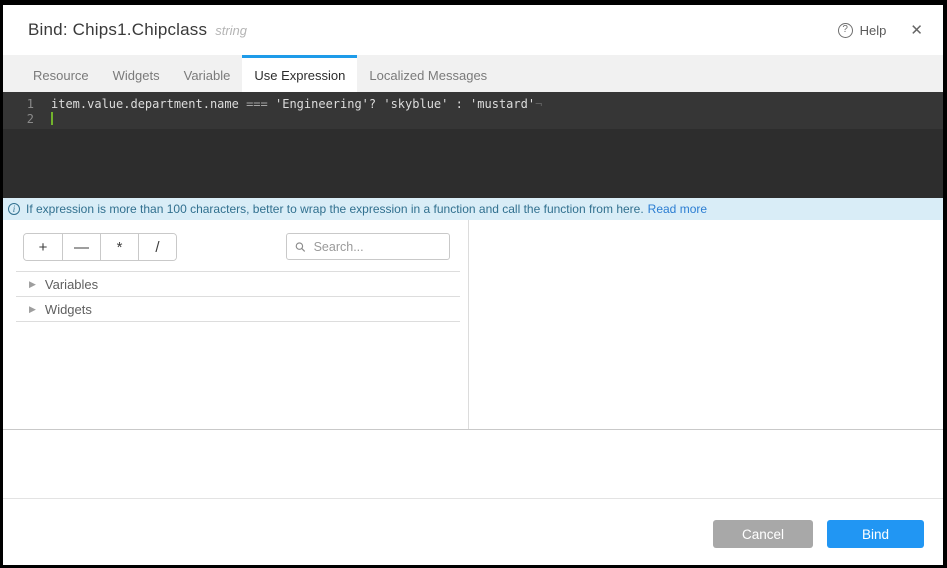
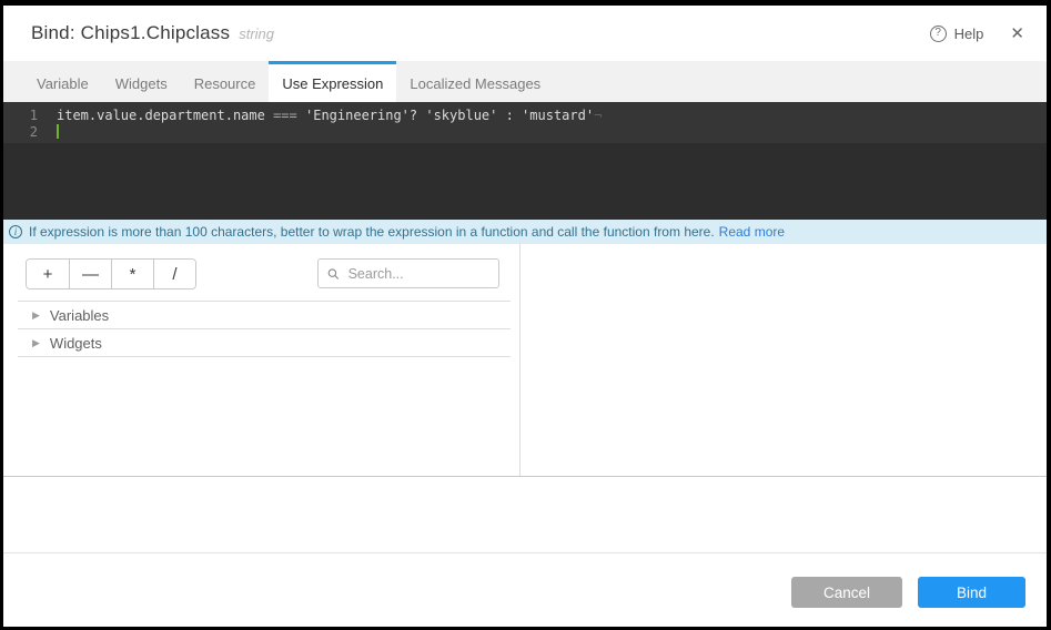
  Bind: Chips1.Chipclass
  string
  ?
  Help
  ✕
- Resource
+ Variable
  Widgets
- Variable
+ Resource
  Use Expression
  Localized Messages
  1
  item.value.department.name === 'Engineering'? 'skyblue' : 'mustard'¬
  2
  i
  If expression is more than 100 characters, better to wrap the expression in a function and call the function from here.
  Read more
  +
  —
  *
  /
  Search...
  ▶
  Variables
  ▶
  Widgets
  Cancel
  Bind
